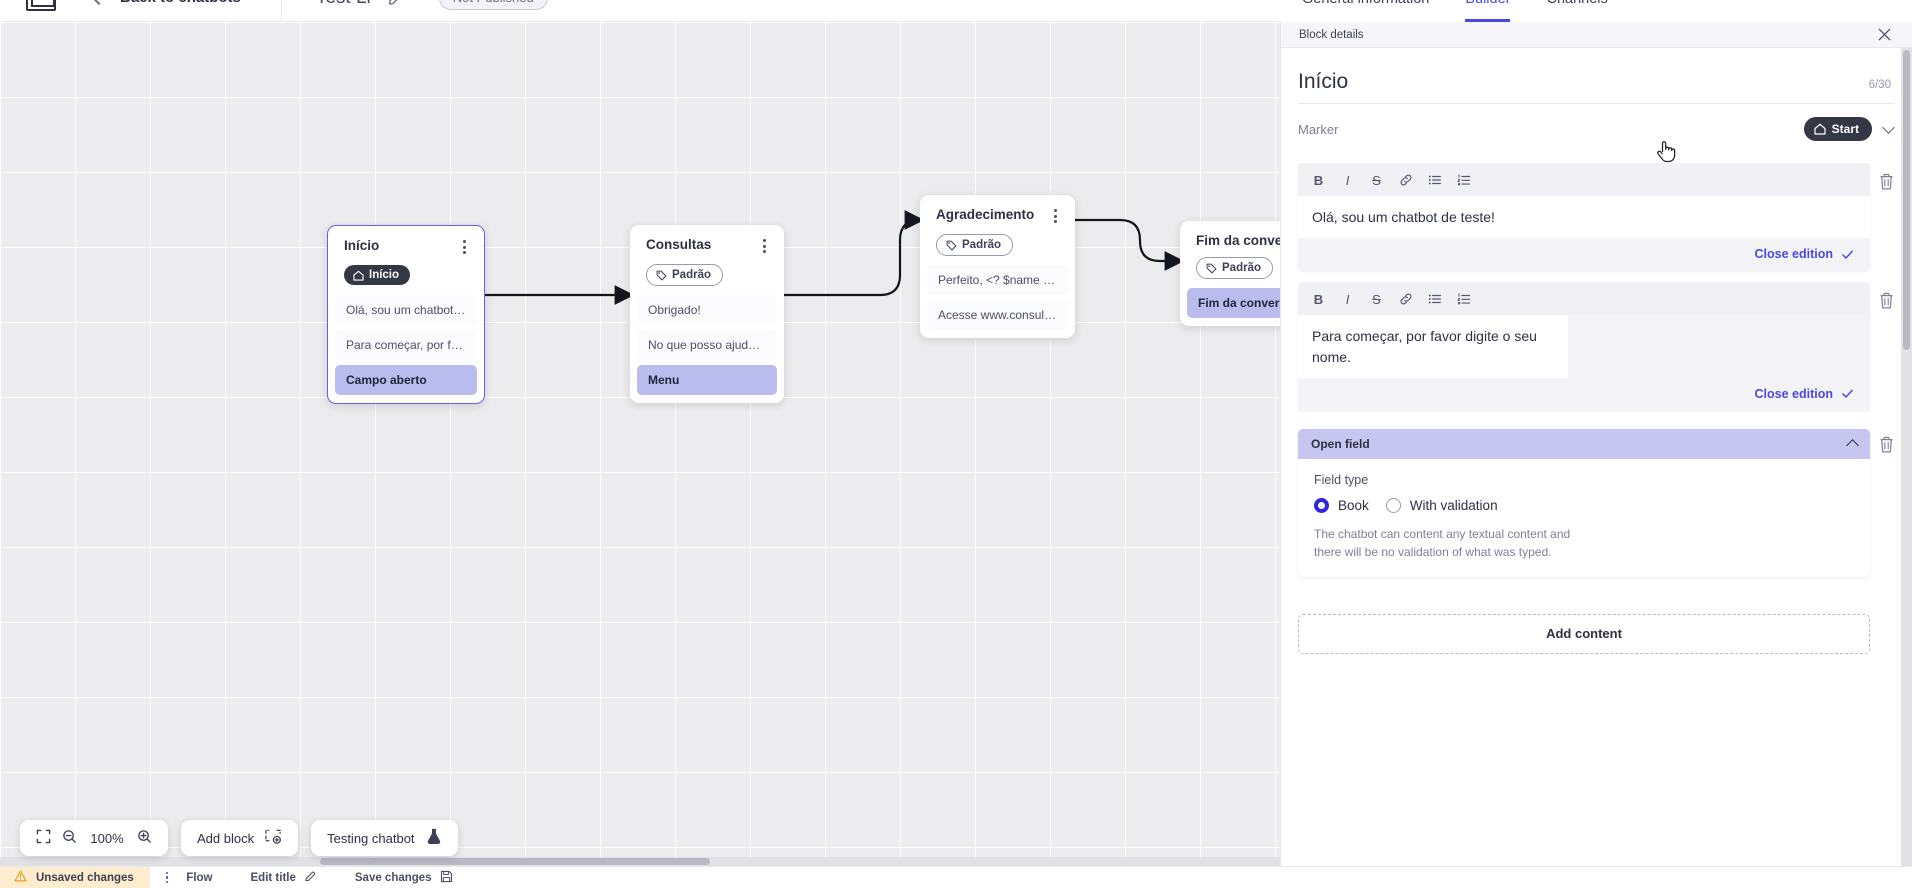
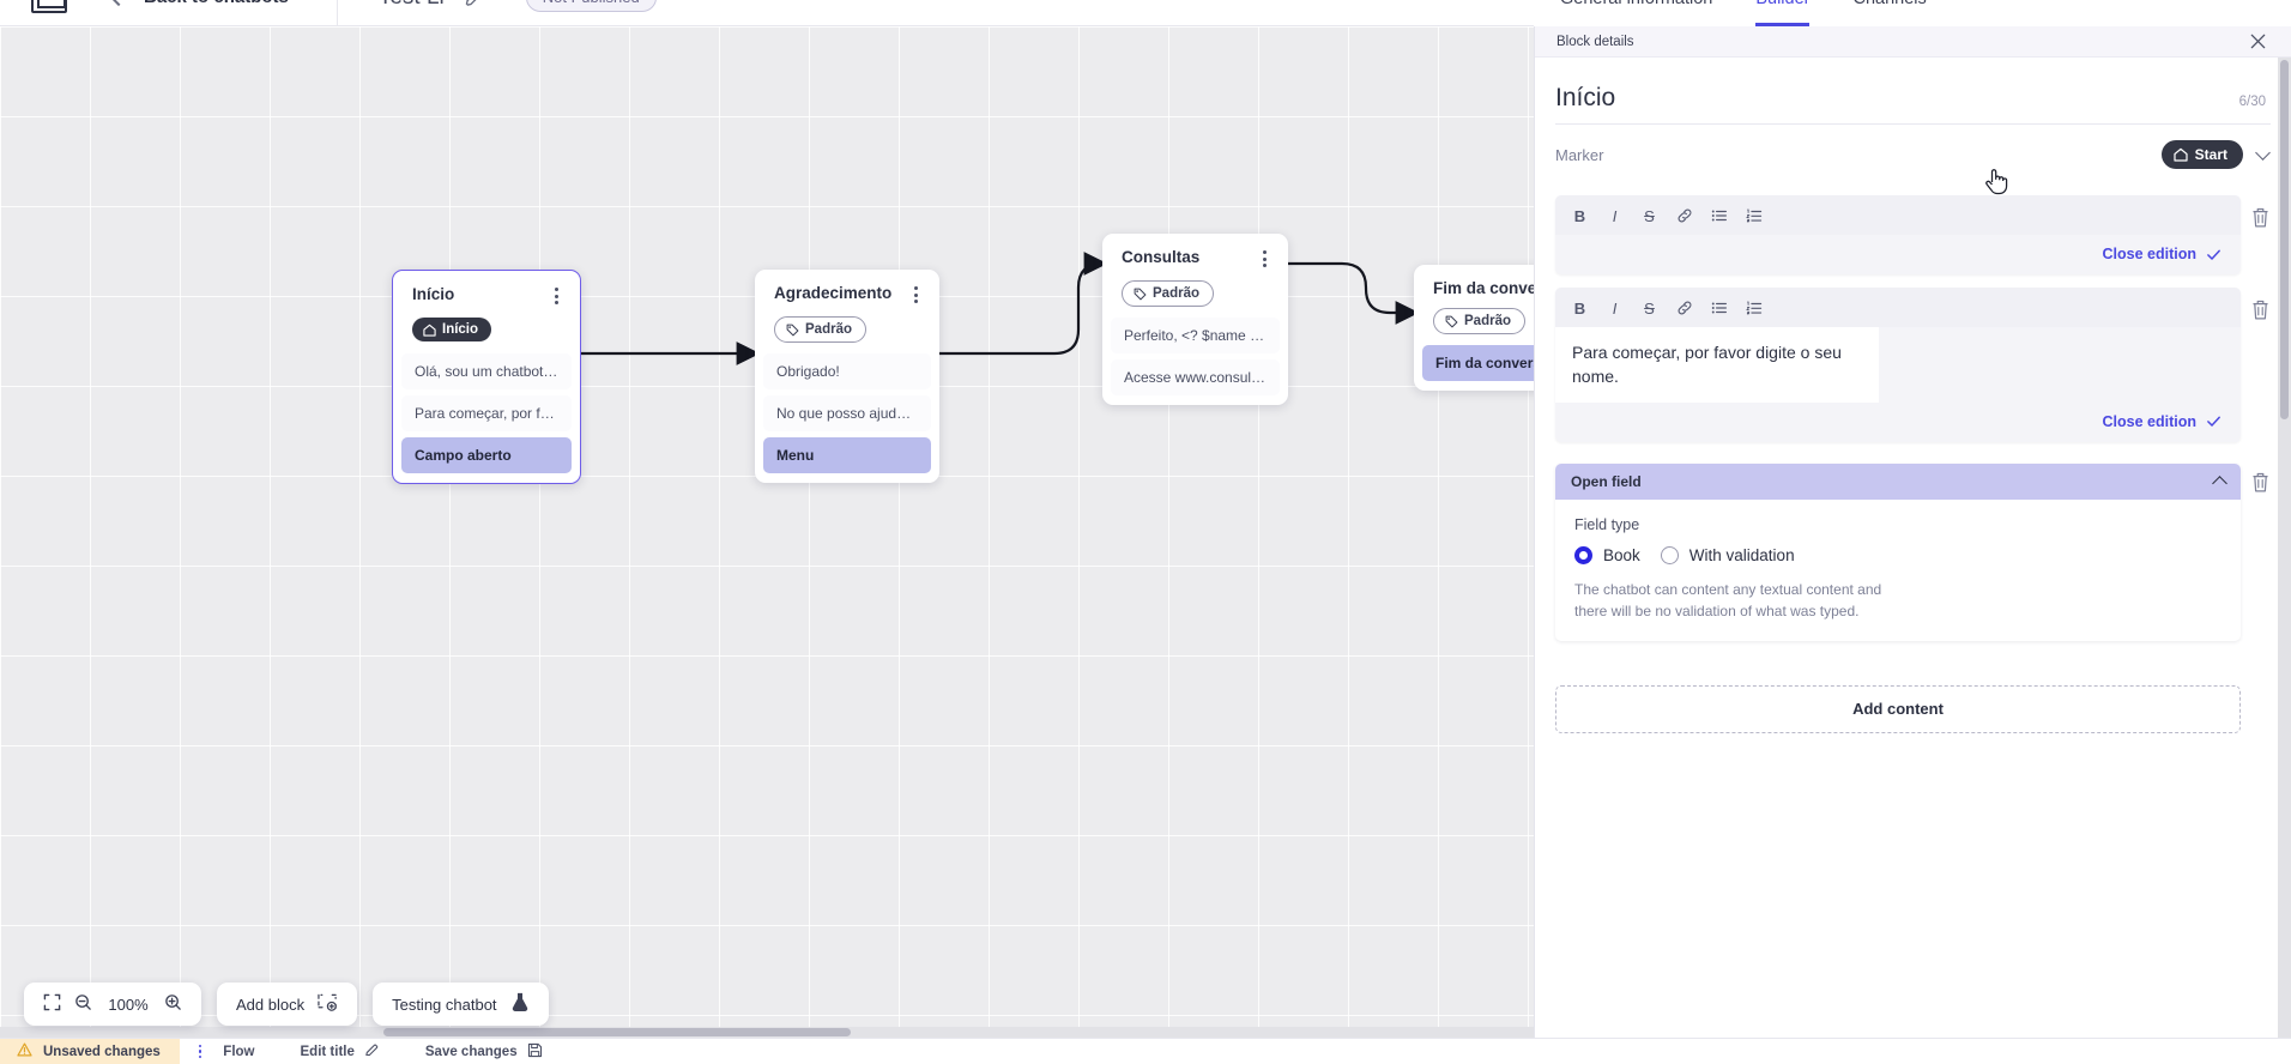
  Início
  Início
  Olá, sou um chatbot de t
  Campo aberto
- Consultas
+ Agradecimento
  Padrão
  Obrigado!
  No que posso ajudar, <?
  Menu
- Agradecimento
+ Consultas
  Padrão
  Perfeito, <? $name ?>!
  Acesse www.consultas.c
  Fim da conve
  Padrão
  Fim da conver
  100%
  Add block
  Testing chatbot
  Block details
  Início
  6/30
  Marker
  Start
  B
  I
  S
- Olá, sou um chatbot de teste!
  Close edition
  B
  I
  S
  Para começar, por favor digite o seu nome.
  Close edition
  Open field
  Field type
  Book
  With validation
  The chatbot can content any textual content and there will be no validation of what was typed.
  Add content
  Unsaved changes
  Flow
  Edit title
  Save changes
